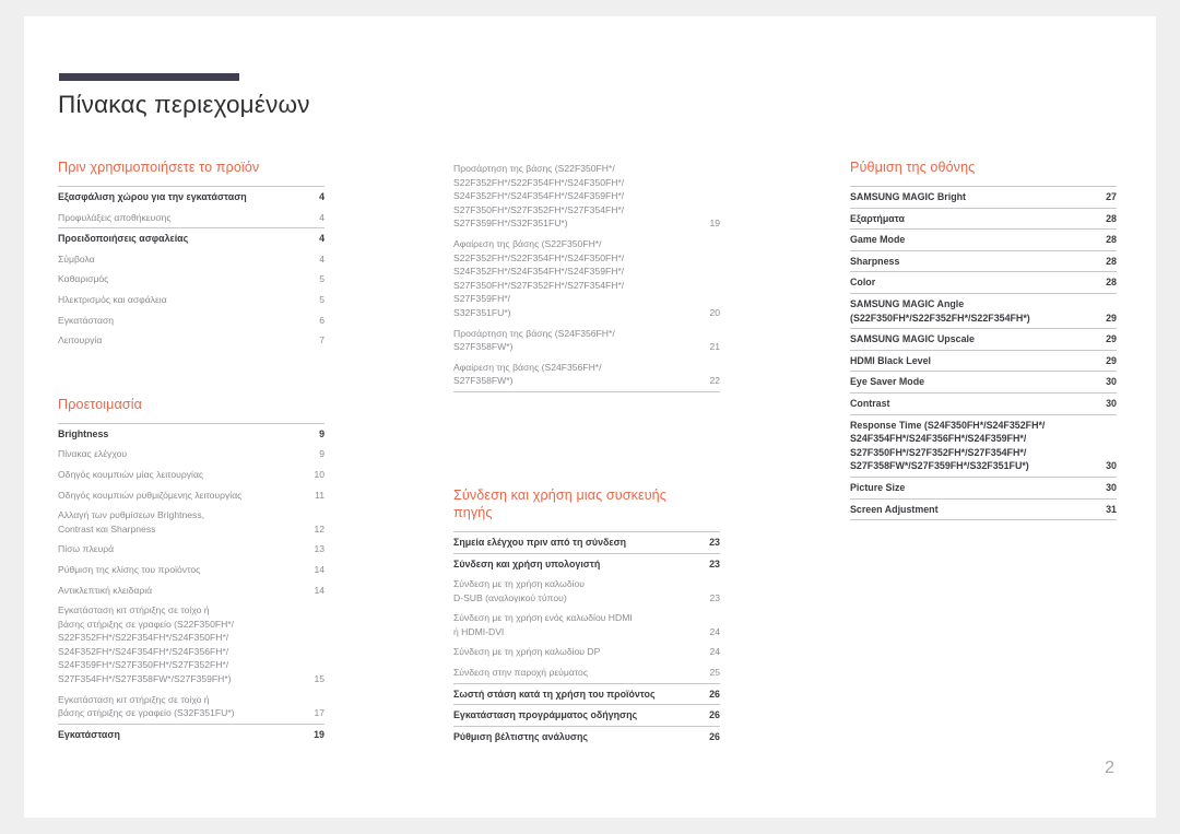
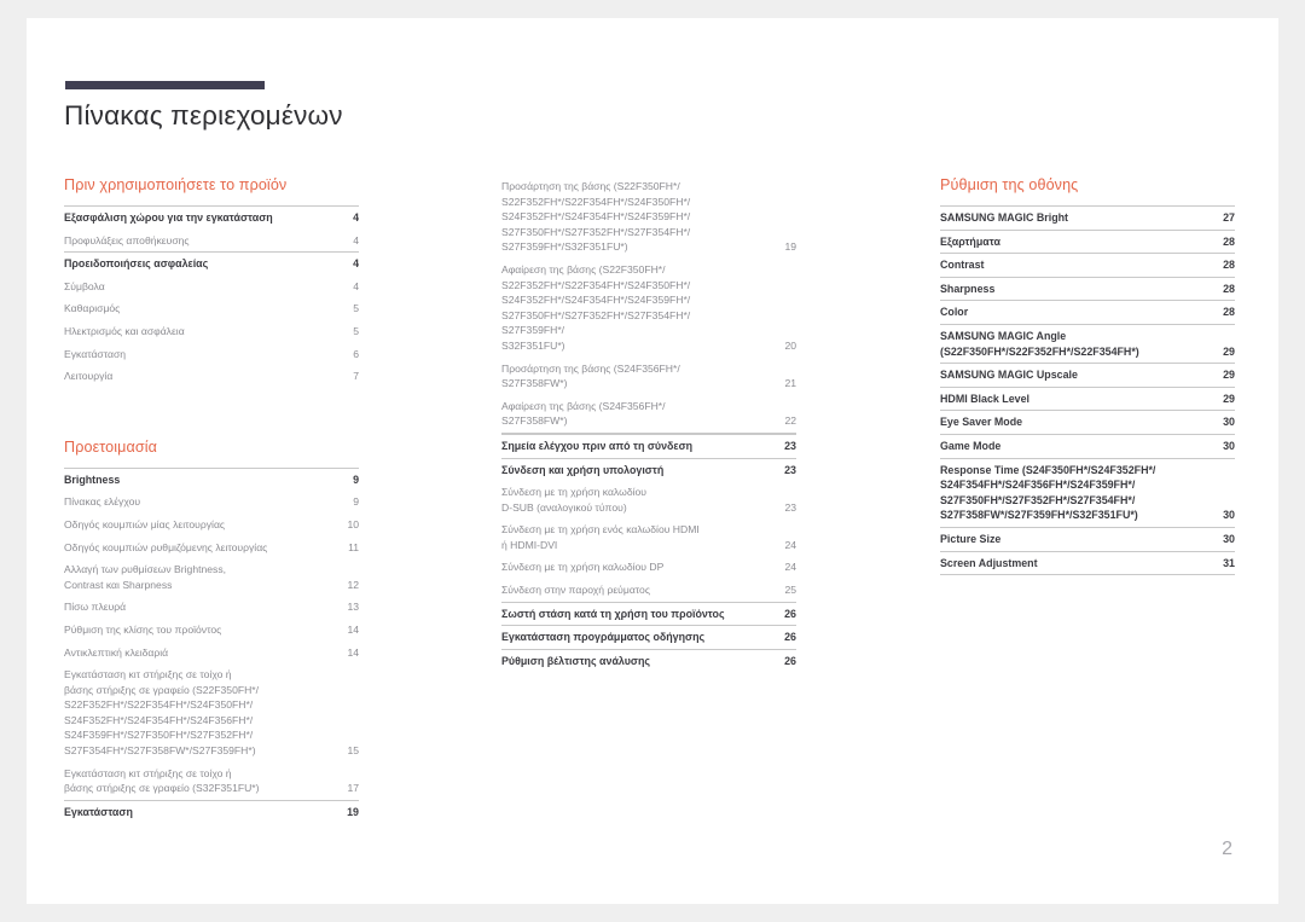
  Πίνακας περιεχομένων
  Πριν χρησιμοποιήσετε το προϊόν
  Εξασφάλιση χώρου για την εγκατάσταση
  4
  Προφυλάξεις αποθήκευσης
  4
  Προειδοποιήσεις ασφαλείας
  4
  Σύμβολα
  4
  Καθαρισμός
  5
  Ηλεκτρισμός και ασφάλεια
  5
  Εγκατάσταση
  6
  Λειτουργία
  7
  Προετοιμασία
  Brightness
  9
  Πίνακας ελέγχου
  9
  Οδηγός κουμπιών μίας λειτουργίας
  10
  Οδηγός κουμπιών ρυθμιζόμενης λειτουργίας
  11
  Αλλαγή των ρυθμίσεων Brightness,
  Contrast και Sharpness
  12
  Πίσω πλευρά
  13
  Ρύθμιση της κλίσης του προϊόντος
  14
  Αντικλεπτική κλειδαριά
  14
  Εγκατάσταση κιτ στήριξης σε τοίχο ή
  βάσης στήριξης σε γραφείο (S22F350FH*/
  S22F352FH*/S22F354FH*/S24F350FH*/
  S24F352FH*/S24F354FH*/S24F356FH*/
  S24F359FH*/S27F350FH*/S27F352FH*/
  S27F354FH*/S27F358FW*/S27F359FH*)
  15
  Εγκατάσταση κιτ στήριξης σε τοίχο ή
  βάσης στήριξης σε γραφείο (S32F351FU*)
  17
  Εγκατάσταση
  19
  Προσάρτηση της βάσης (S22F350FH*/
  S22F352FH*/S22F354FH*/S24F350FH*/
  S24F352FH*/S24F354FH*/S24F359FH*/
  S27F350FH*/S27F352FH*/S27F354FH*/
  S27F359FH*/S32F351FU*)
  19
  Αφαίρεση της βάσης (S22F350FH*/
  S22F352FH*/S22F354FH*/S24F350FH*/
  S24F352FH*/S24F354FH*/S24F359FH*/
  S27F350FH*/S27F352FH*/S27F354FH*/
  S27F359FH*/
  S32F351FU*)
  20
  Προσάρτηση της βάσης (S24F356FH*/
  S27F358FW*)
  21
  Αφαίρεση της βάσης (S24F356FH*/
  S27F358FW*)
  22
- Σύνδεση και χρήση μιας συσκευής
- πηγής
  Σημεία ελέγχου πριν από τη σύνδεση
  23
  Σύνδεση και χρήση υπολογιστή
  23
  Σύνδεση με τη χρήση καλωδίου
  D-SUB (αναλογικού τύπου)
  23
  Σύνδεση με τη χρήση ενός καλωδίου HDMI
  ή HDMI-DVI
  24
  Σύνδεση με τη χρήση καλωδίου DP
  24
  Σύνδεση στην παροχή ρεύματος
  25
  Σωστή στάση κατά τη χρήση του προϊόντος
  26
  Εγκατάσταση προγράμματος οδήγησης
  26
  Ρύθμιση βέλτιστης ανάλυσης
  26
  Ρύθμιση της οθόνης
  SAMSUNG MAGIC Bright
  27
  Εξαρτήματα
  28
- Game Mode
+ Contrast
  28
  Sharpness
  28
  Color
  28
  SAMSUNG MAGIC Angle
  (S22F350FH*/S22F352FH*/S22F354FH*)
  29
  SAMSUNG MAGIC Upscale
  29
  HDMI Black Level
  29
  Eye Saver Mode
  30
- Contrast
+ Game Mode
  30
  Response Time (S24F350FH*/S24F352FH*/
  S24F354FH*/S24F356FH*/S24F359FH*/
  S27F350FH*/S27F352FH*/S27F354FH*/
  S27F358FW*/S27F359FH*/S32F351FU*)
  30
  Picture Size
  30
  Screen Adjustment
  31
  2
